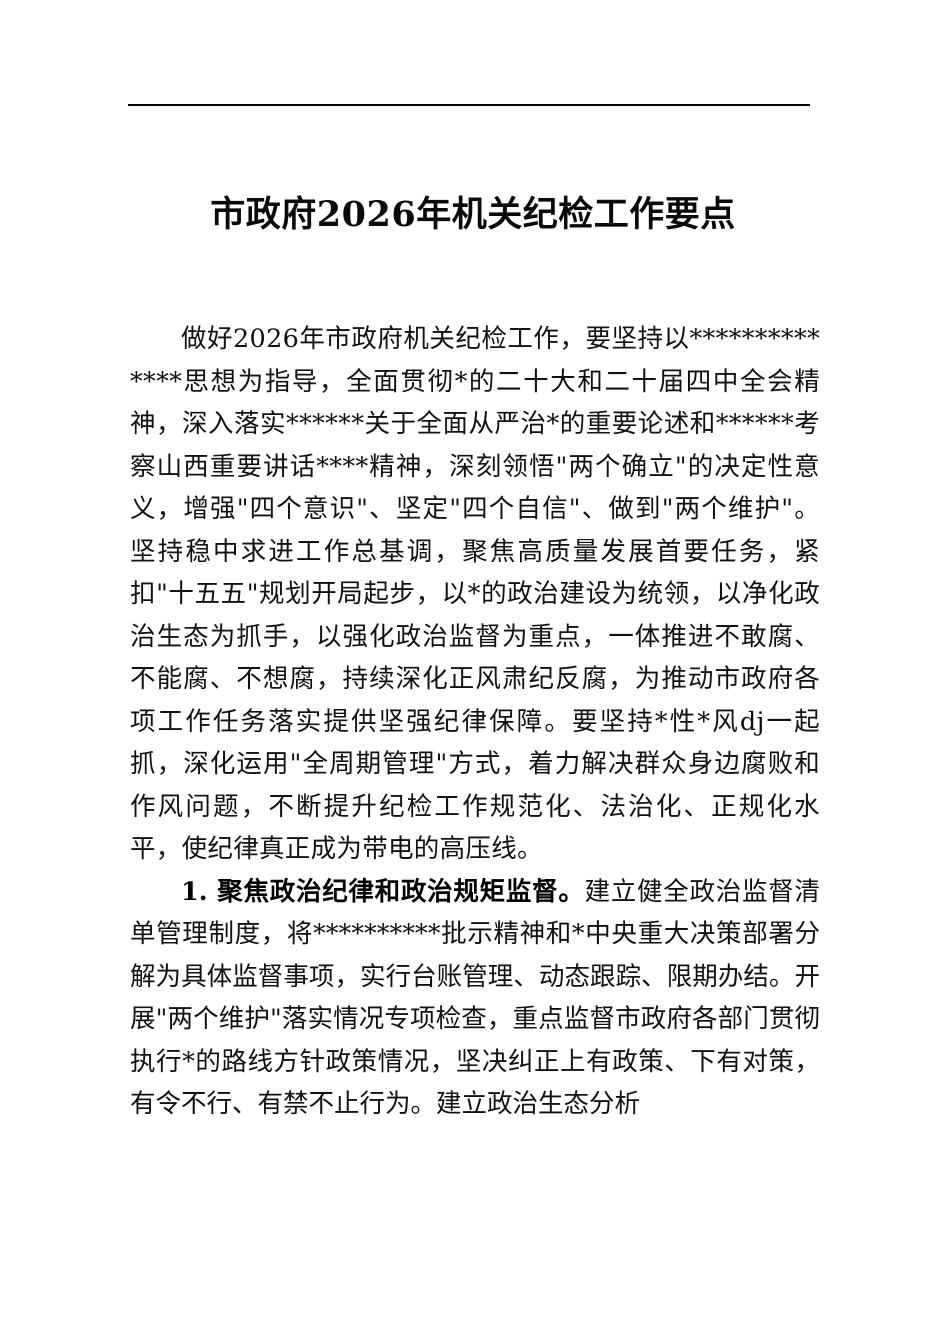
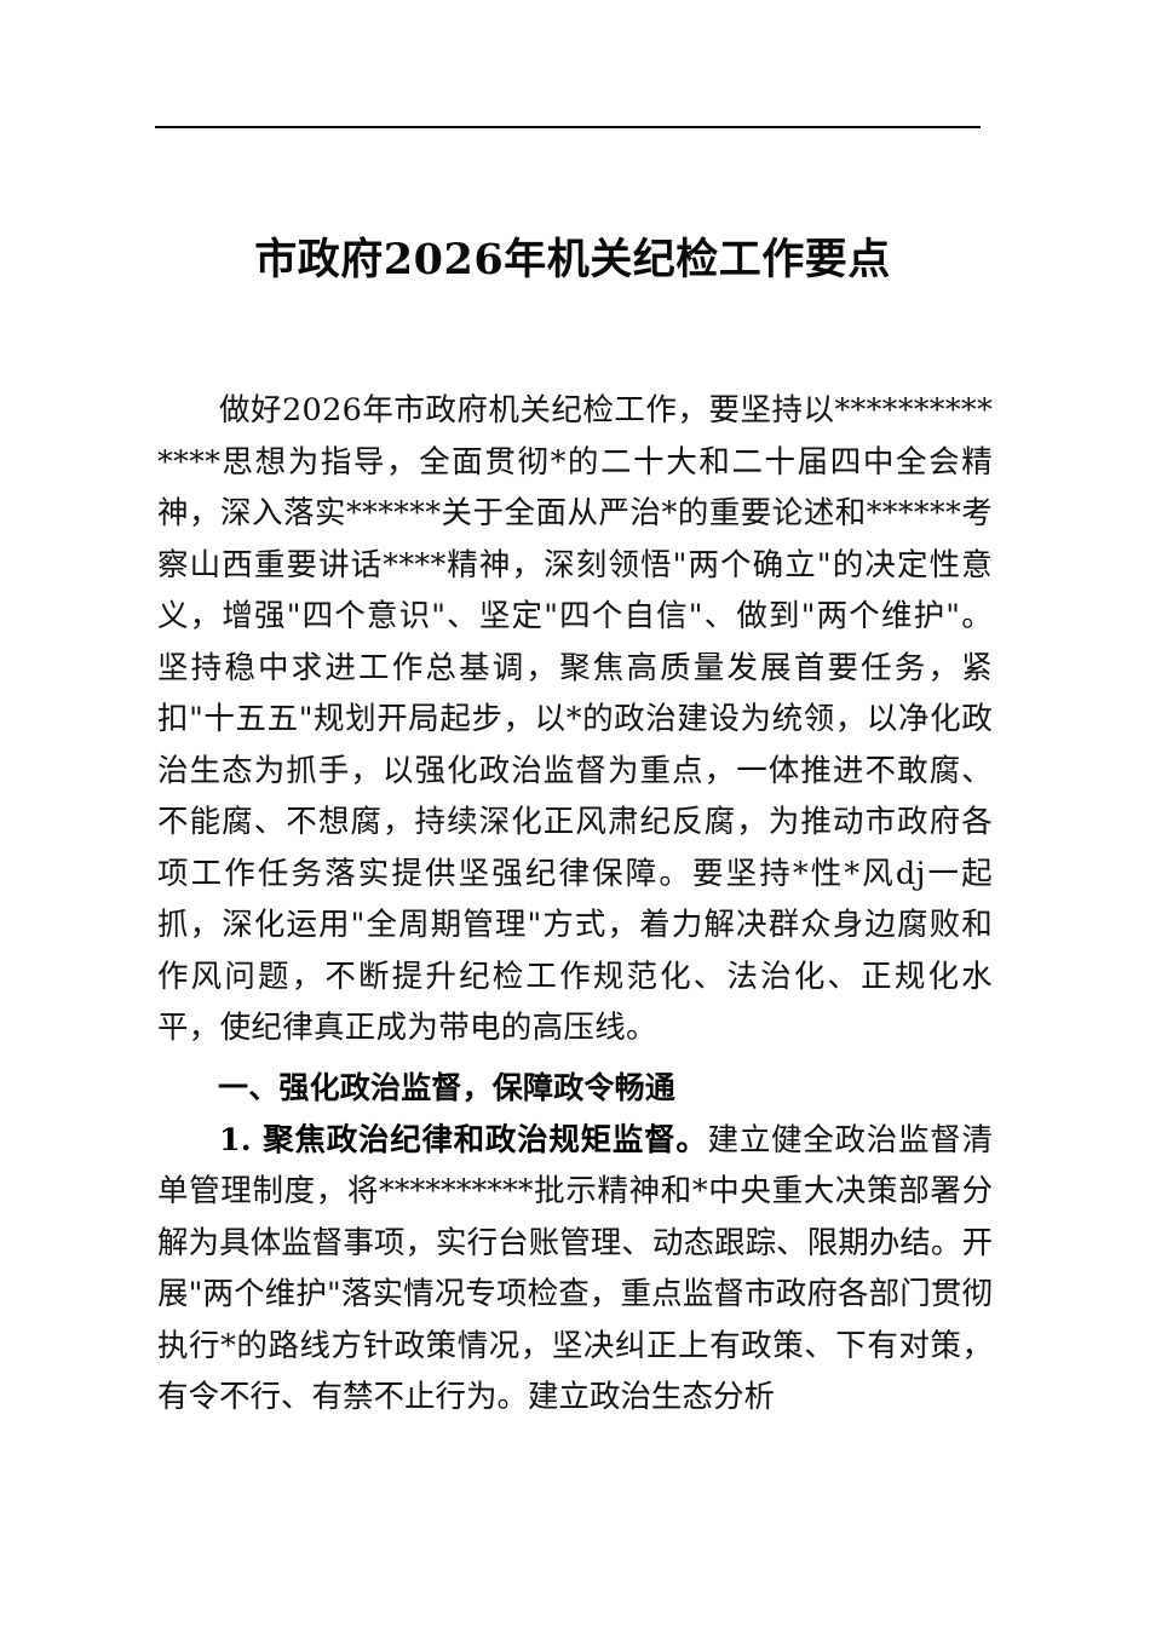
  市政府2026年机关纪检工作要点
  做好2026年市政府机关纪检工作，要坚持以**************思想为指导，全面贯彻*的二十大和二十届四中全会精神，深入落实******关于全面从严治*的重要论述和******考察山西重要讲话****精神，深刻领悟"两个确立"的决定性意义，增强"四个意识"、坚定"四个自信"、做到"两个维护"。坚持稳中求进工作总基调，聚焦高质量发展首要任务，紧扣"十五五"规划开局起步，以*的政治建设为统领，以净化政治生态为抓手，以强化政治监督为重点，一体推进不敢腐、不能腐、不想腐，持续深化正风肃纪反腐，为推动市政府各项工作任务落实提供坚强纪律保障。要坚持*性*风dj一起抓，深化运用"全周期管理"方式，着力解决群众身边腐败和作风问题，不断提升纪检工作规范化、法治化、正规化水平，使纪律真正成为带电的高压线。
+ 一、强化政治监督，保障政令畅通
  1. 聚焦政治纪律和政治规矩监督。建立健全政治监督清单管理制度，将**********批示精神和*中央重大决策部署分解为具体监督事项，实行台账管理、动态跟踪、限期办结。开展"两个维护"落实情况专项检查，重点监督市政府各部门贯彻执行*的路线方针政策情况，坚决纠正上有政策、下有对策，有令不行、有禁不止行为。建立政治生态分析
